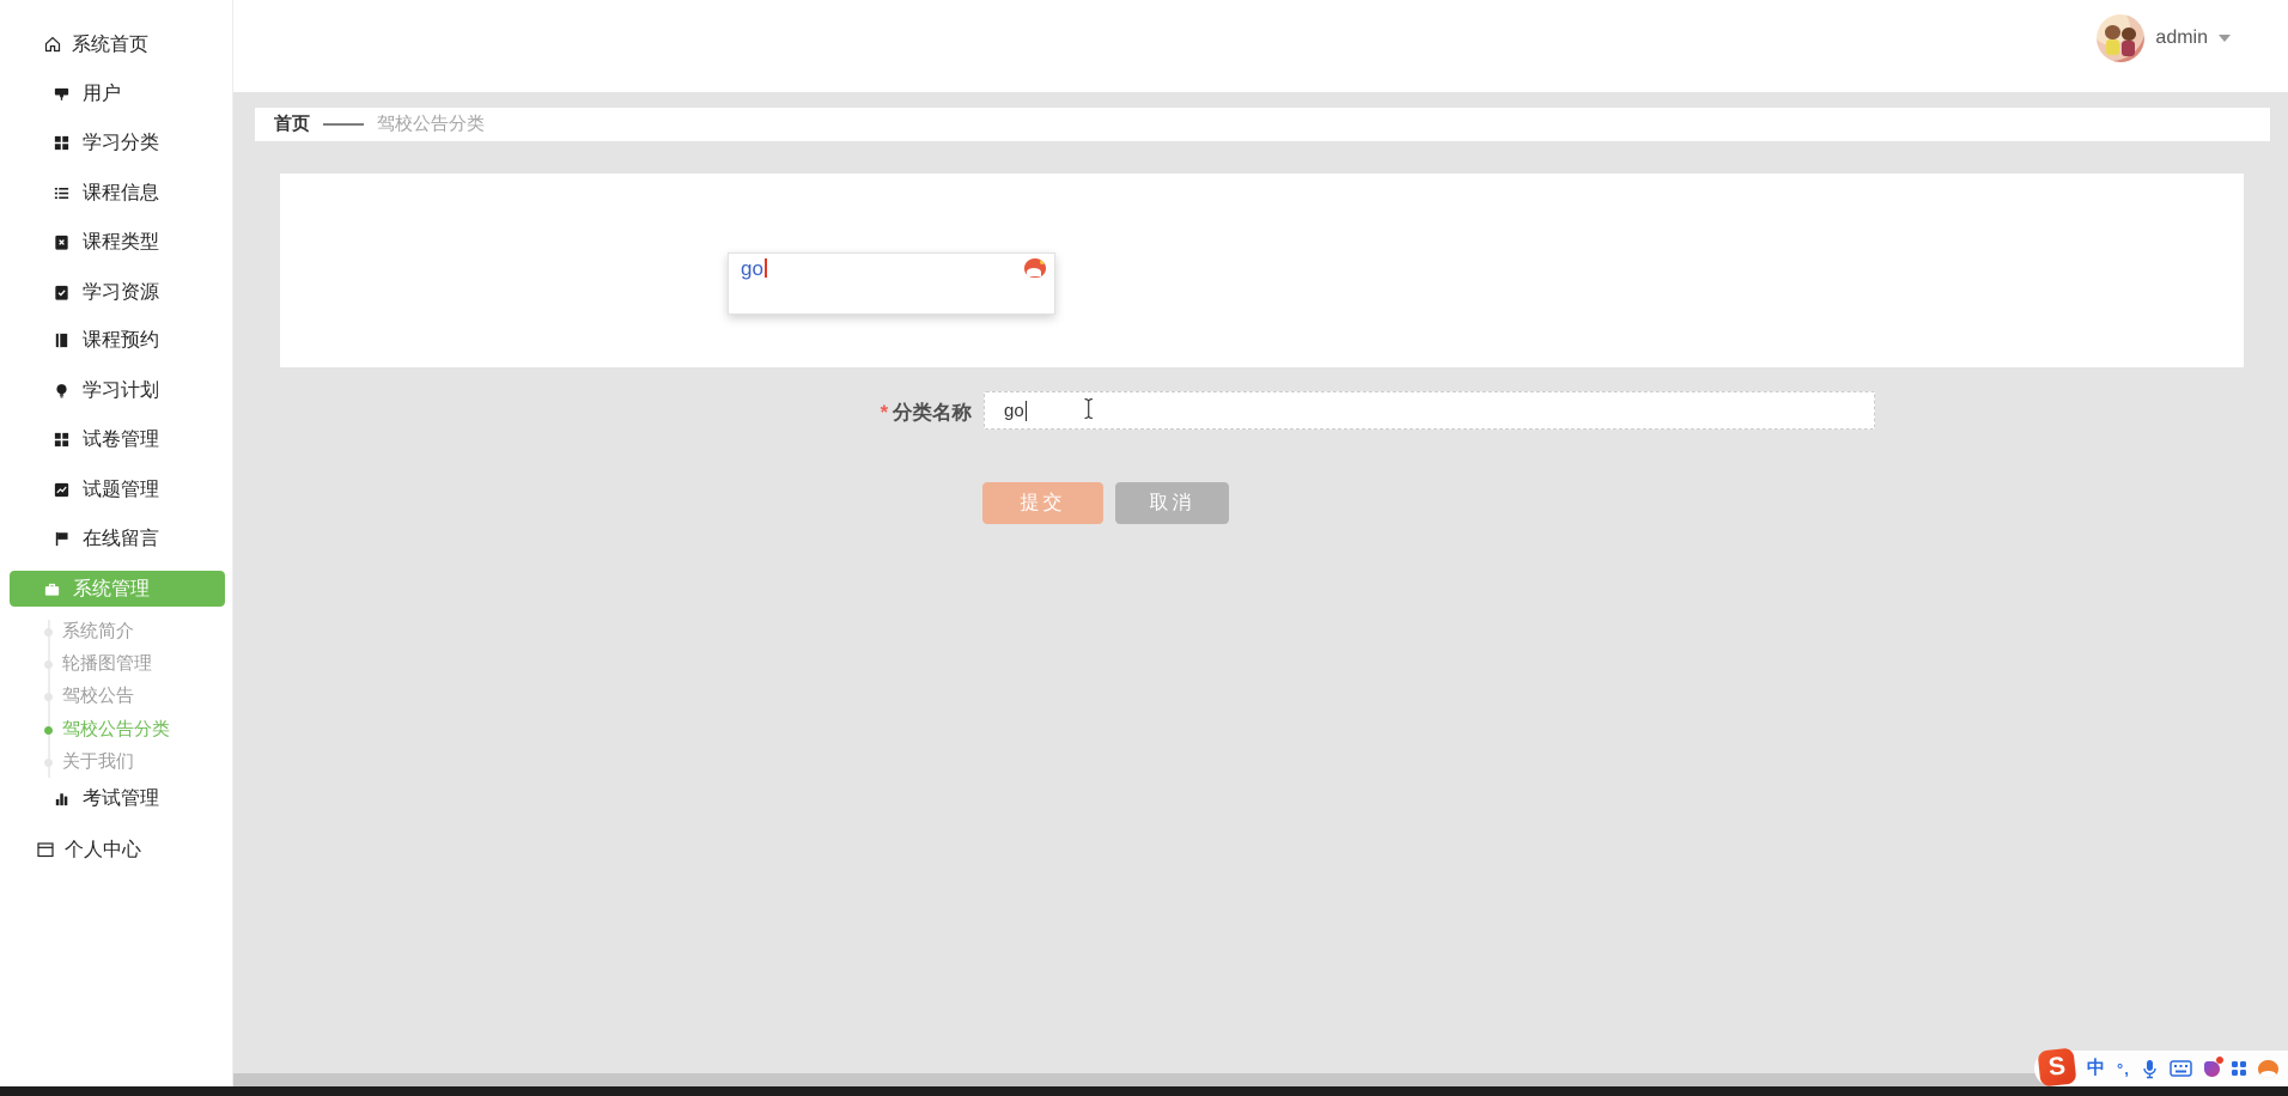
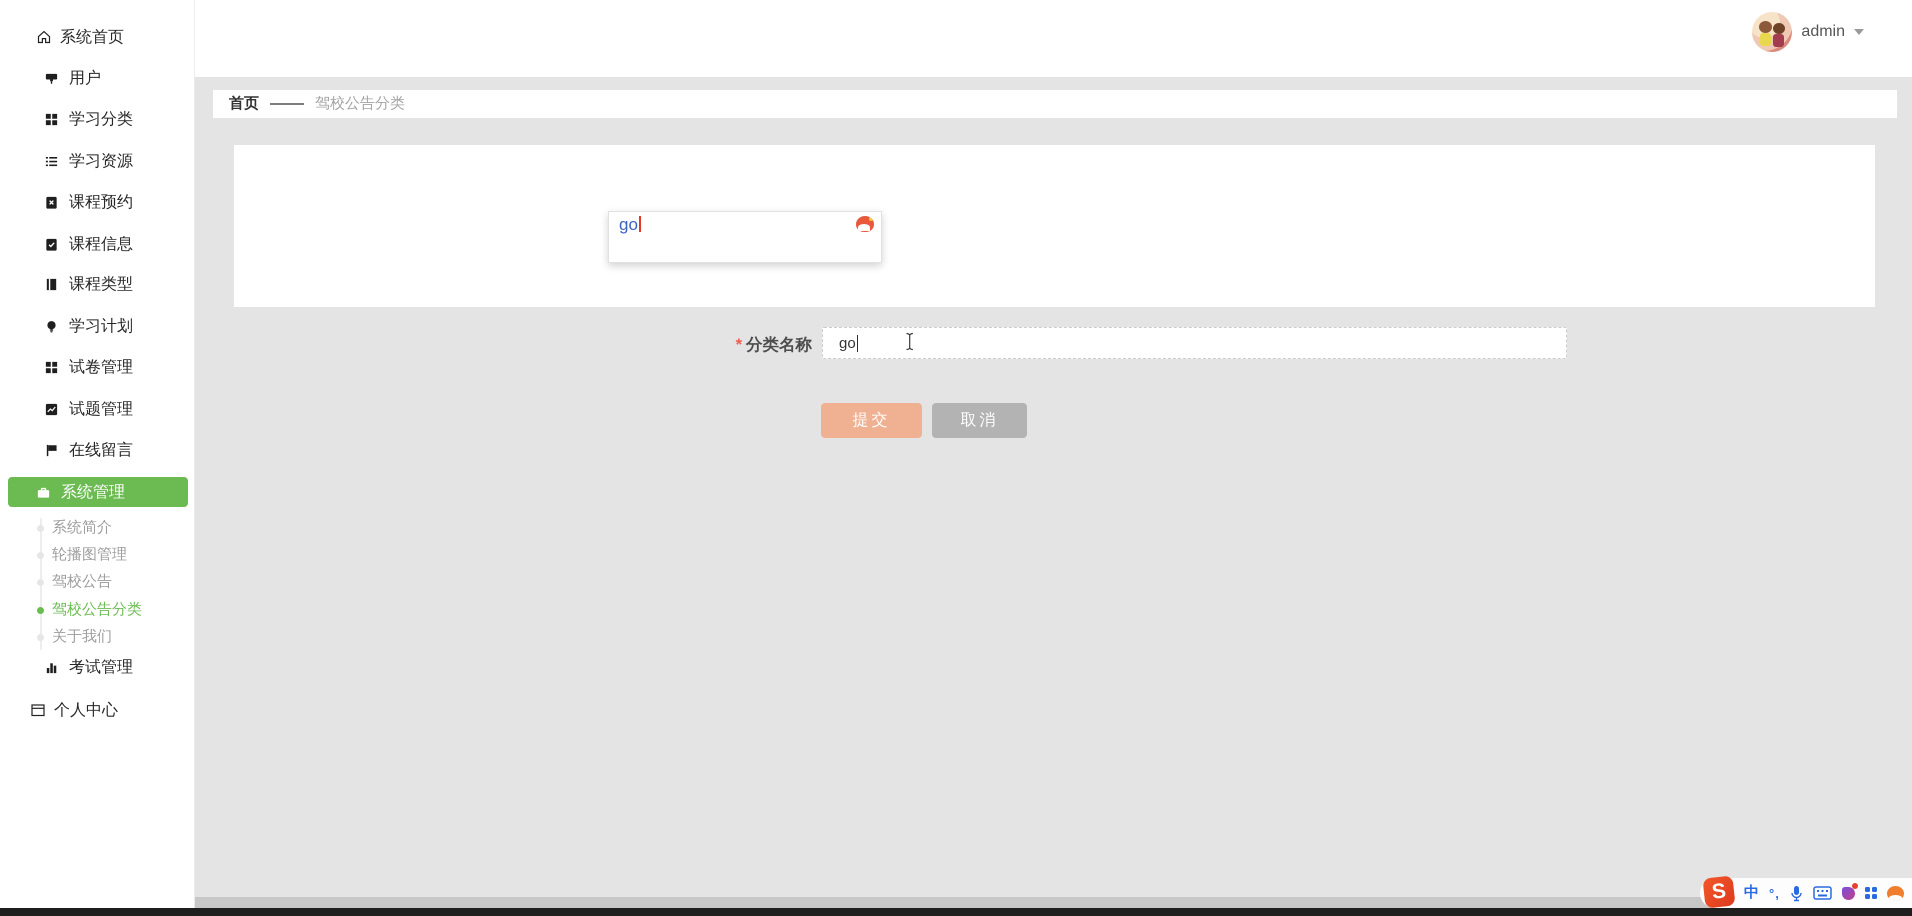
  系统首页
  用户
  学习分类
- 课程信息
+ 学习资源
- 课程类型
+ 课程预约
- 学习资源
+ 课程信息
- 课程预约
+ 课程类型
  学习计划
  试卷管理
  试题管理
  在线留言
  系统管理
  系统简介
  轮播图管理
  驾校公告
  驾校公告分类
  关于我们
  考试管理
  个人中心
  admin
  首页
  驾校公告分类
  * 分类名称
  go
  提交
  取消
  go
  中
  °,
